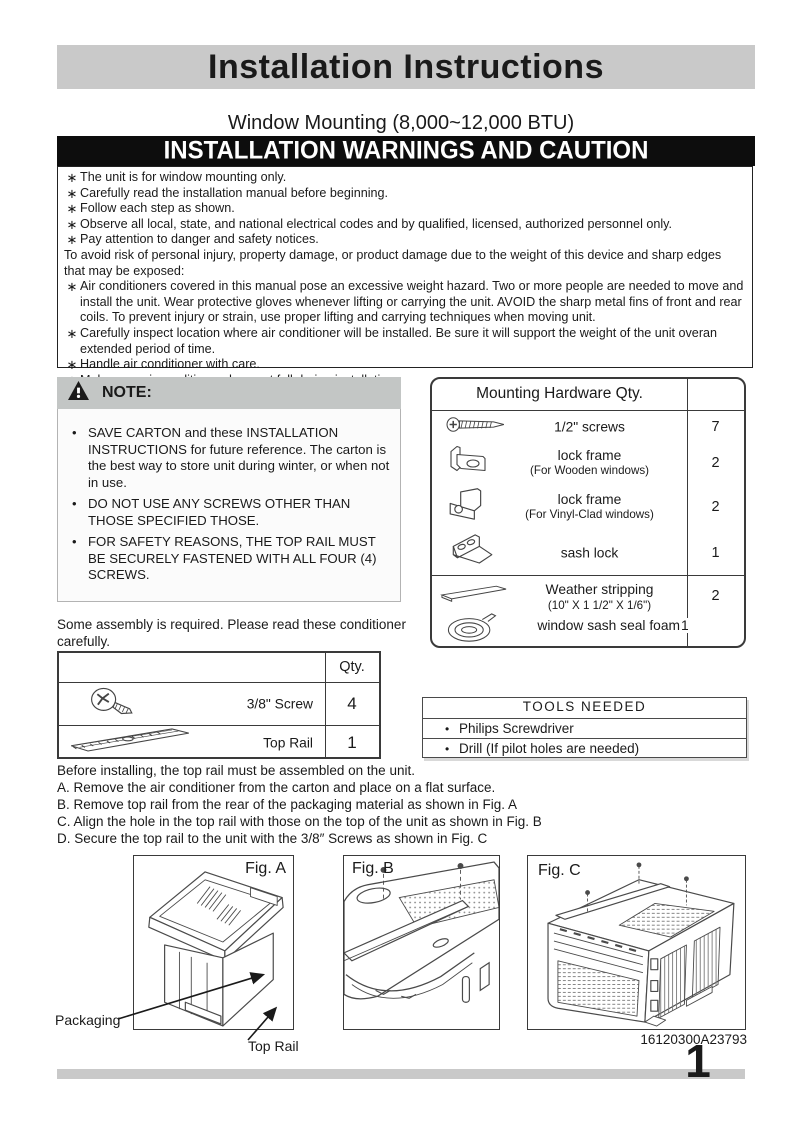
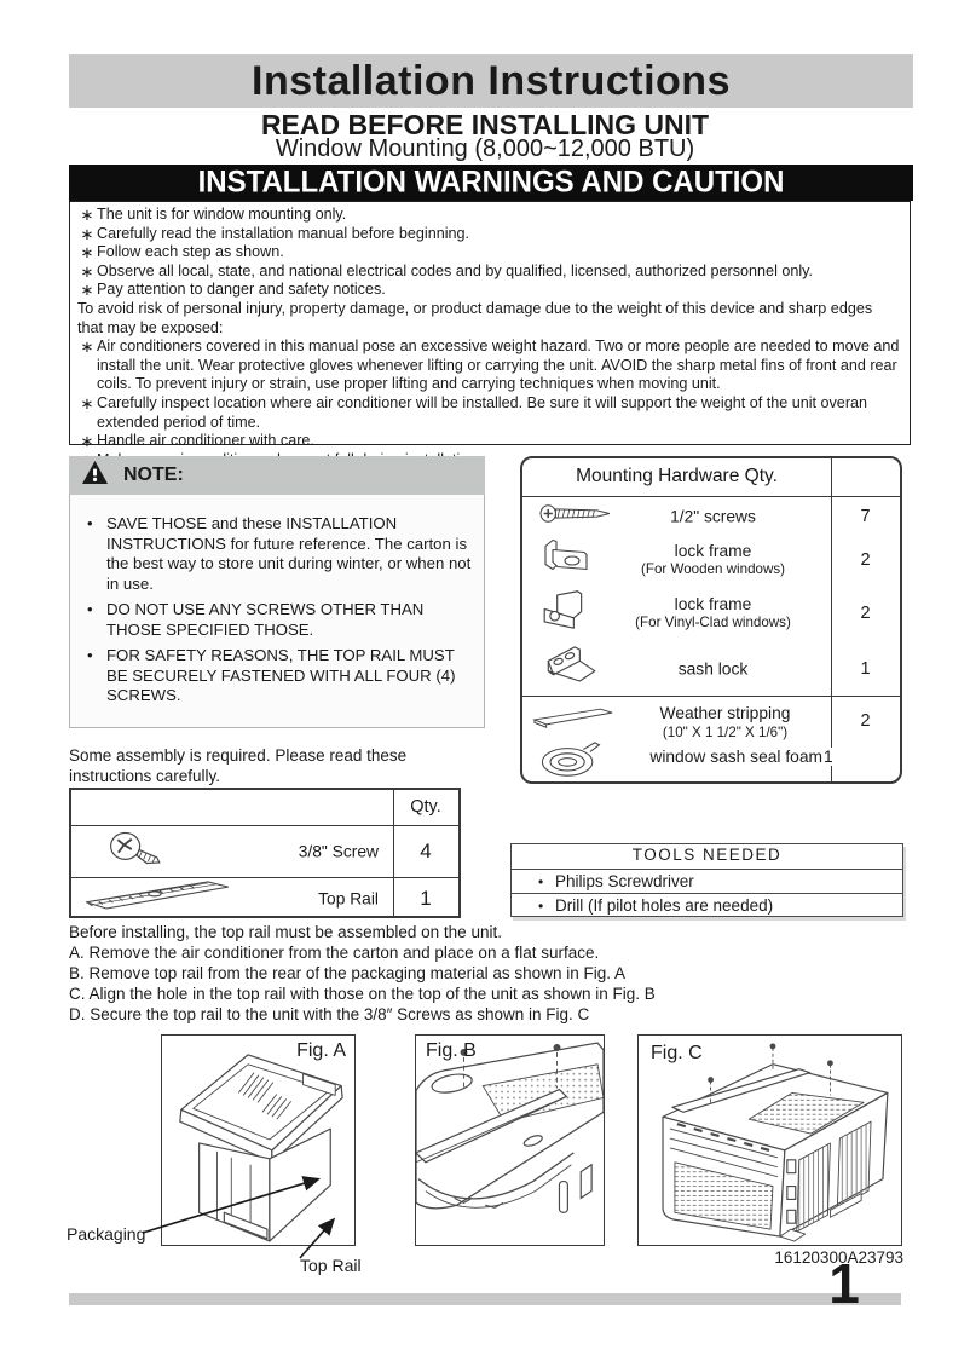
  Installation Instructions
+ READ BEFORE INSTALLING UNIT
  Window Mounting (8,000~12,000 BTU)
  INSTALLATION WARNINGS AND CAUTION
  ∗
  The unit is for window mounting only.
  ∗
  Carefully read the installation manual before beginning.
  ∗
  Follow each step as shown.
  ∗
  Observe all local, state, and national electrical codes and by qualified, licensed, authorized personnel only.
  ∗
  Pay attention to danger and safety notices.
  To avoid risk of personal injury, property damage, or product damage due to the weight of this device and sharp edges that may be exposed:
  ∗
  Air conditioners covered in this manual pose an excessive weight hazard. Two or more people are needed to move and install the unit. Wear protective gloves whenever lifting or carrying the unit. AVOID the sharp metal fins of front and rear coils. To prevent injury or strain, use proper lifting and carrying techniques when moving unit.
  ∗
  Carefully inspect location where air conditioner will be installed. Be sure it will support the weight of the unit overan extended period of time.
  ∗
  Handle air conditioner with care.
  NOTE:
  •
- SAVE CARTON and these INSTALLATION INSTRUCTIONS for future reference. The carton is the best way to store unit during winter, or when not in use.
+ SAVE THOSE and these INSTALLATION INSTRUCTIONS for future reference. The carton is the best way to store unit during winter, or when not in use.
  •
  DO NOT USE ANY SCREWS OTHER THAN THOSE SPECIFIED THOSE.
  •
  FOR SAFETY REASONS, THE TOP RAIL MUST BE SECURELY FASTENED WITH ALL FOUR (4) SCREWS.
  Mounting Hardware Qty.
  1/2" screws
  7
  lock frame
  (For Wooden windows)
  2
  lock frame
  (For Vinyl-Clad windows)
  2
  sash lock
  1
  Weather stripping
  (10" X 1 1/2" X 1/6")
  2
  window sash seal foam
  1
- Some assembly is required. Please read these conditioner carefully.
+ Some assembly is required. Please read these instructions carefully.
  Qty.
  3/8" Screw
  4
  Top Rail
  1
  TOOLS NEEDED
  •
  Philips Screwdriver
  •
  Drill (If pilot holes are needed)
  Before installing, the top rail must be assembled on the unit.
  A. Remove the air conditioner from the carton and place on a flat surface.
  B. Remove top rail from the rear of the packaging material as shown in Fig. A
  C. Align the hole in the top rail with those on the top of the unit as shown in Fig. B
  D. Secure the top rail to the unit with the 3/8″ Screws as shown in Fig. C
  Fig. A
  Fig. B
  Fig. C
  Packaging
  Top Rail
  16120300A23793
  1
